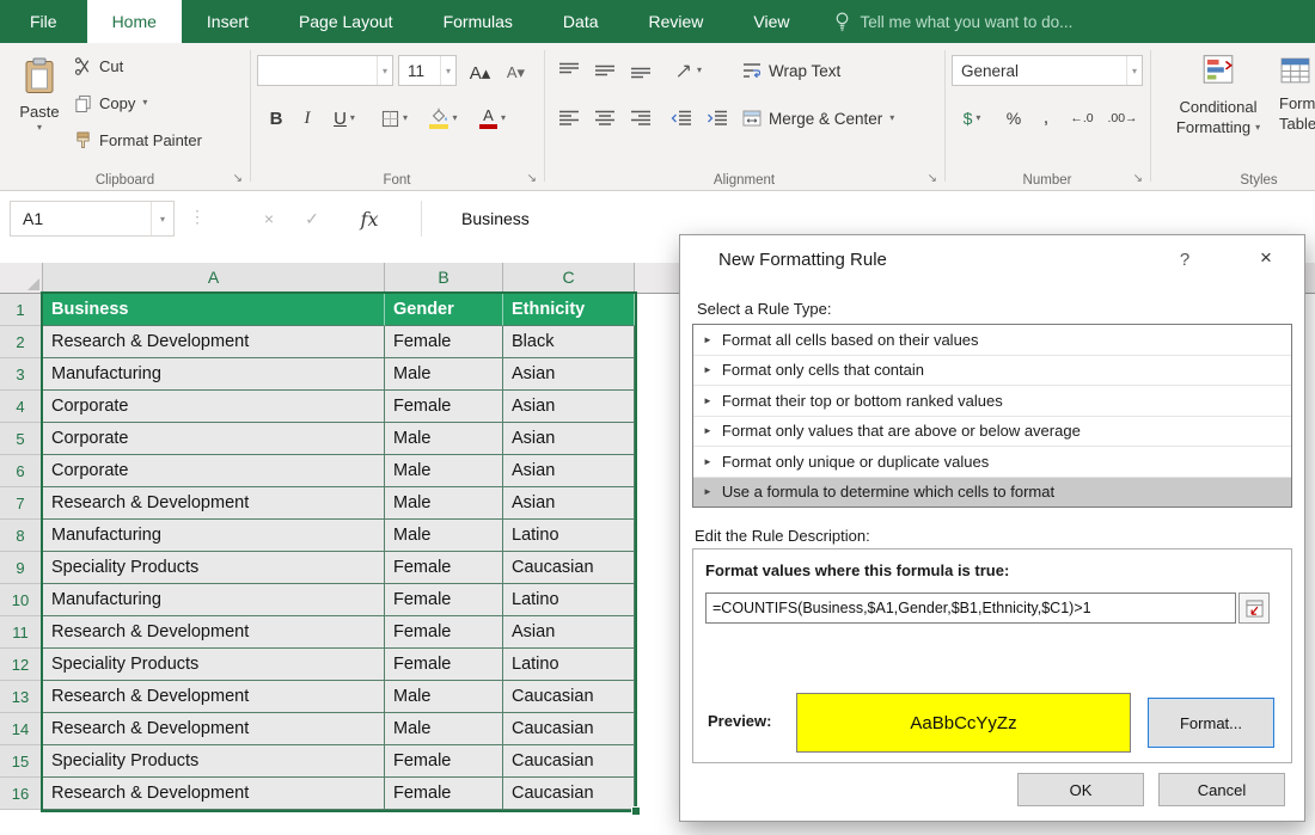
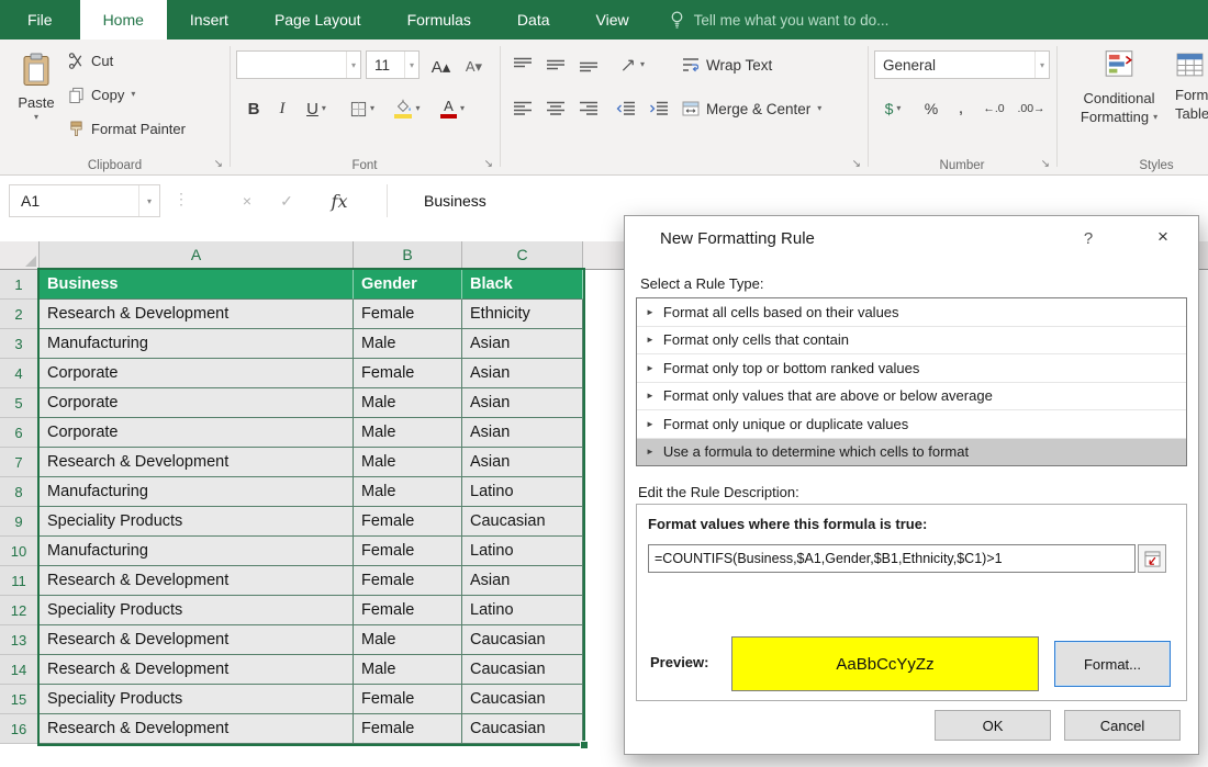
  File
  Home
  Insert
  Page Layout
  Formulas
  Data
- Review
  View
  Tell me what you want to do...
  Paste
  ▾
  Cut
  Copy
  ▾
  Format Painter
  Clipboard
  ↘
  ▾
  11
  ▾
  A▴
  A▾
  B
  I
  U
  ▾
  ▾
  ▾
  A
  ▾
  Font
  ↘
  ▾
  Wrap Text
  Merge & Center
  ▾
- Alignment
  ↘
  General
  ▾
  $
  ▾
  %
  ,
  ←.0
  .00→
  Number
  ↘
  Conditional
  Formatting
  ▾
  Table
  Styles
  A1
  ▾
  ⋮
  ×
  ✓
  fx
  Business
  A
  B
  C
  1
  Business
  Gender
- Ethnicity
+ Black
  2
  Research & Development
  Female
- Black
+ Ethnicity
  3
  Manufacturing
  Male
  Asian
  4
  Corporate
  Female
  Asian
  5
  Corporate
  Male
  Asian
  6
  Corporate
  Male
  Asian
  7
  Research & Development
  Male
  Asian
  8
  Manufacturing
  Male
  Latino
  9
  Speciality Products
  Female
  Caucasian
  10
  Manufacturing
  Female
  Latino
  11
  Research & Development
  Female
  Asian
  12
  Speciality Products
  Female
  Latino
  13
  Research & Development
  Male
  Caucasian
  14
  Research & Development
  Male
  Caucasian
  15
  Speciality Products
  Female
  Caucasian
  16
  Research & Development
  Female
  Caucasian
  New Formatting Rule
  ?
  ×
  Select a Rule Type:
  ►
  Format all cells based on their values
  ►
  Format only cells that contain
  ►
- Format their top or bottom ranked values
+ Format only top or bottom ranked values
  ►
  Format only values that are above or below average
  ►
  Format only unique or duplicate values
  ►
  Use a formula to determine which cells to format
  Edit the Rule Description:
  Format values where this formula is true:
  =COUNTIFS(Business,$A1,Gender,$B1,Ethnicity,$C1)>1
  Preview:
  AaBbCcYyZz
  Format...
  OK
  Cancel
